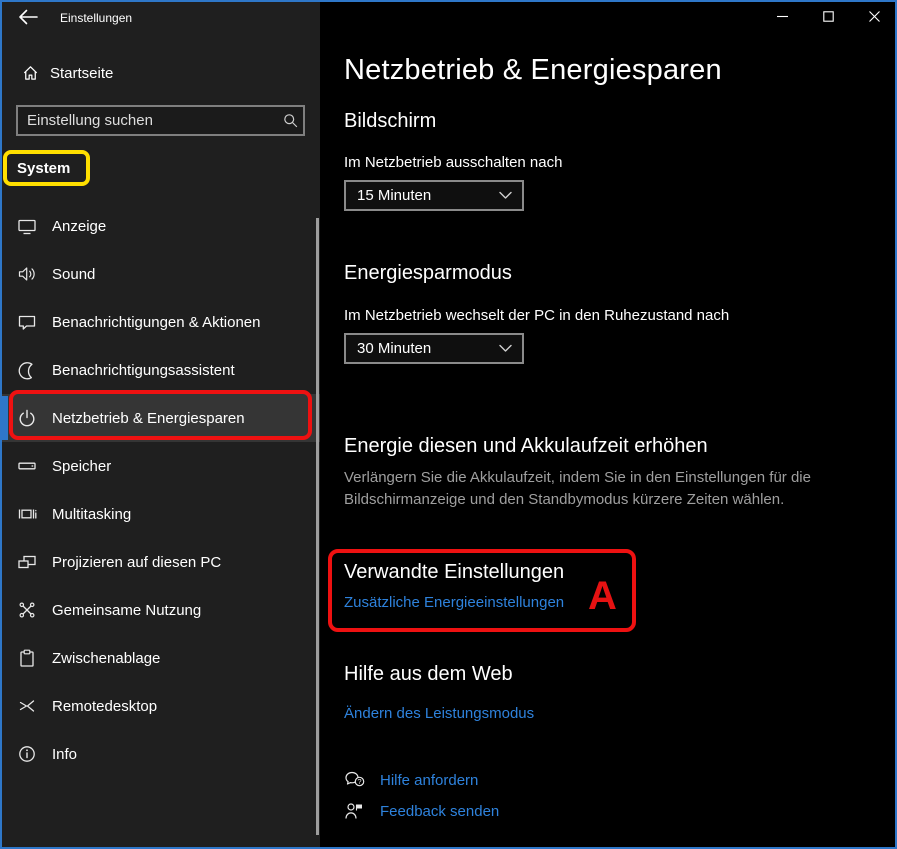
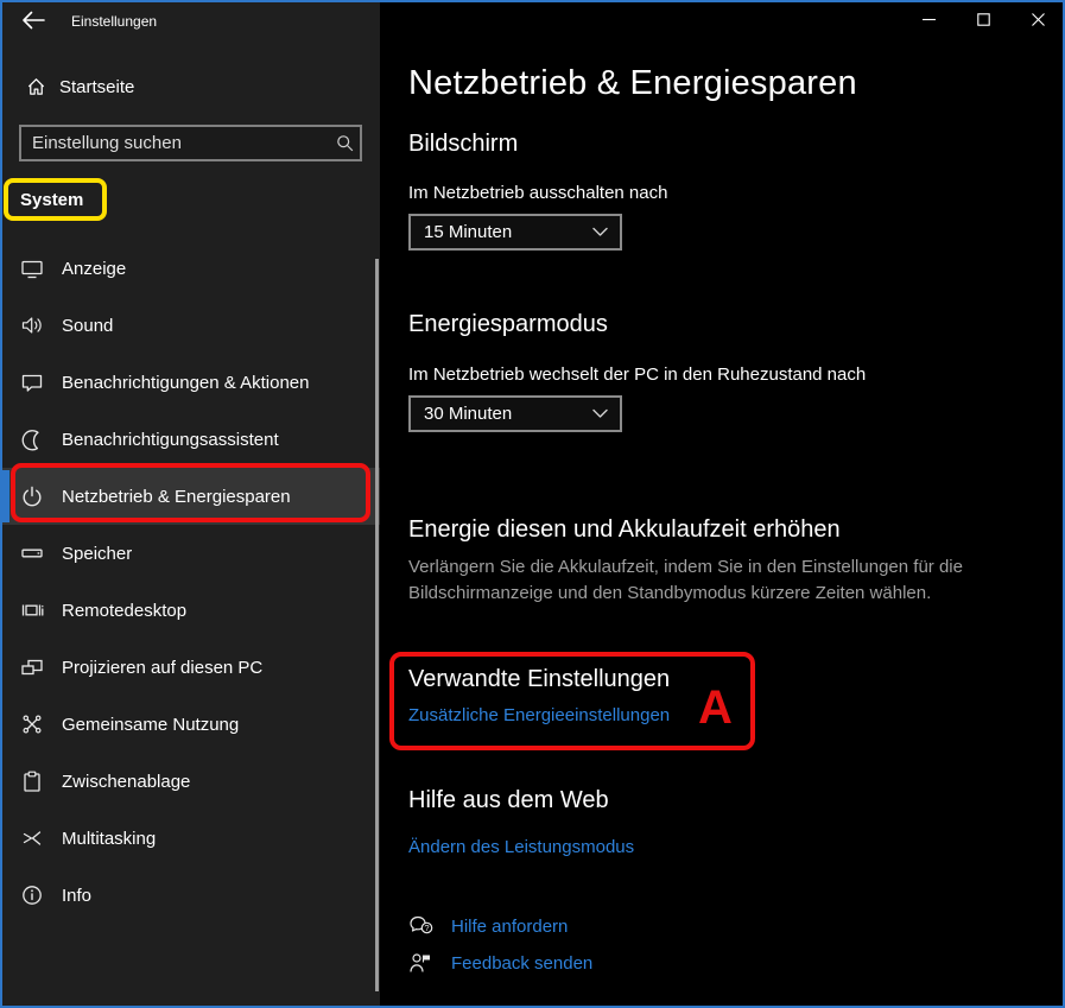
  Einstellungen
  Startseite
  Einstellung suchen
  System
  Anzeige
  Sound
  Benachrichtigungen & Aktionen
  Benachrichtigungsassistent
  Netzbetrieb & Energiesparen
  Speicher
- Multitasking
+ Remotedesktop
  Projizieren auf diesen PC
  Gemeinsame Nutzung
  Zwischenablage
- Remotedesktop
+ Multitasking
  Info
  Netzbetrieb & Energiesparen
  Bildschirm
  Im Netzbetrieb ausschalten nach
  15 Minuten
  Energiesparmodus
  Im Netzbetrieb wechselt der PC in den Ruhezustand nach
  30 Minuten
  Energie diesen und Akkulaufzeit erhöhen
  Verlängern Sie die Akkulaufzeit, indem Sie in den Einstellungen für die Bildschirmanzeige und den Standbymodus kürzere Zeiten wählen.
  A
  Verwandte Einstellungen
  Zusätzliche Energieeinstellungen
  Hilfe aus dem Web
  Ändern des Leistungsmodus
  ?
  Hilfe anfordern
  Feedback senden
